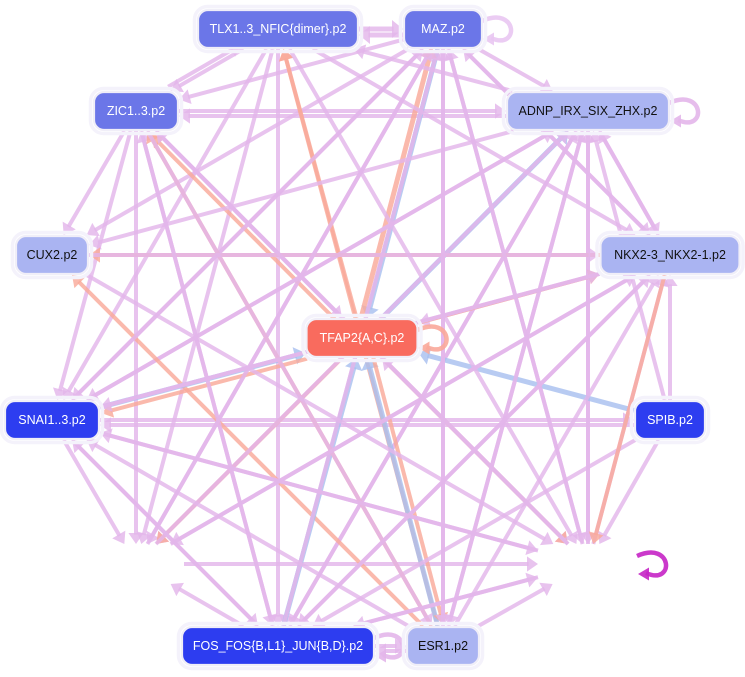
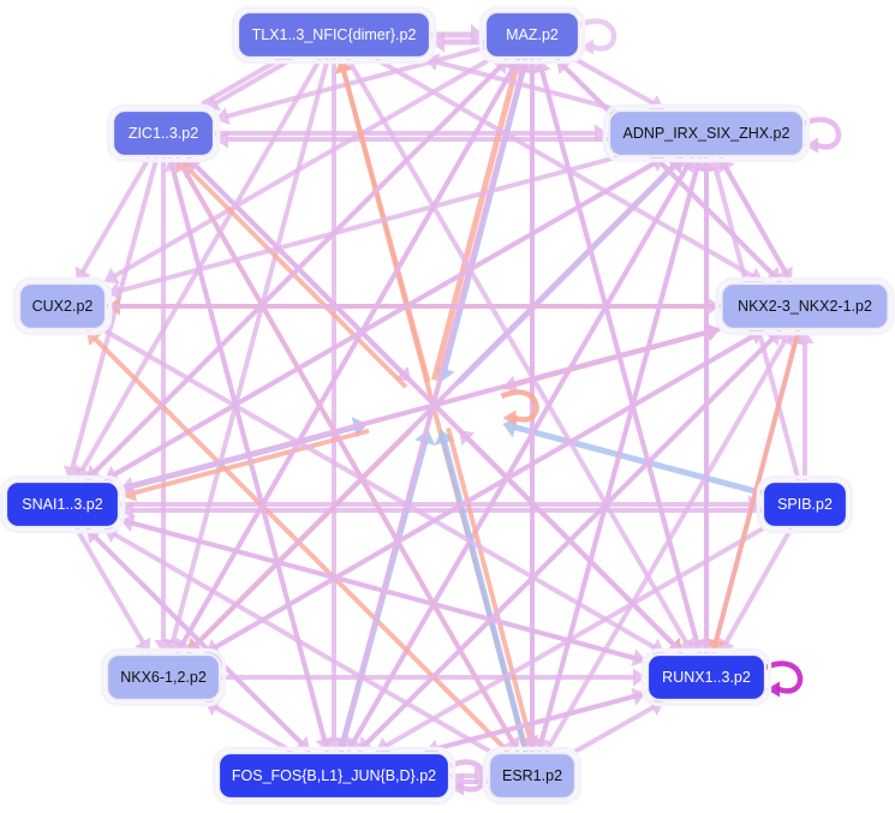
  TLX1..3_NFIC{dimer}.p2
  MAZ.p2
  ZIC1..3.p2
  ADNP_IRX_SIX_ZHX.p2
  CUX2.p2
  NKX2-3_NKX2-1.p2
- TFAP2{A,C}.p2
  SNAI1..3.p2
  SPIB.p2
+ NKX6-1,2.p2
+ RUNX1..3.p2
  FOS_FOS{B,L1}_JUN{B,D}.p2
  ESR1.p2
